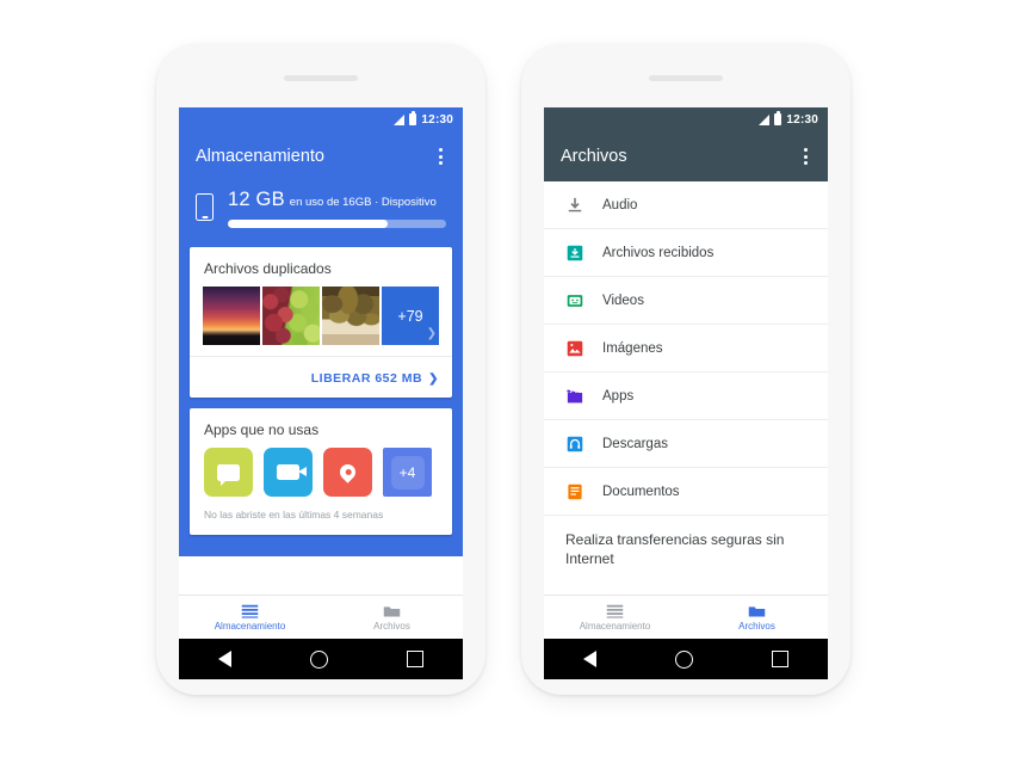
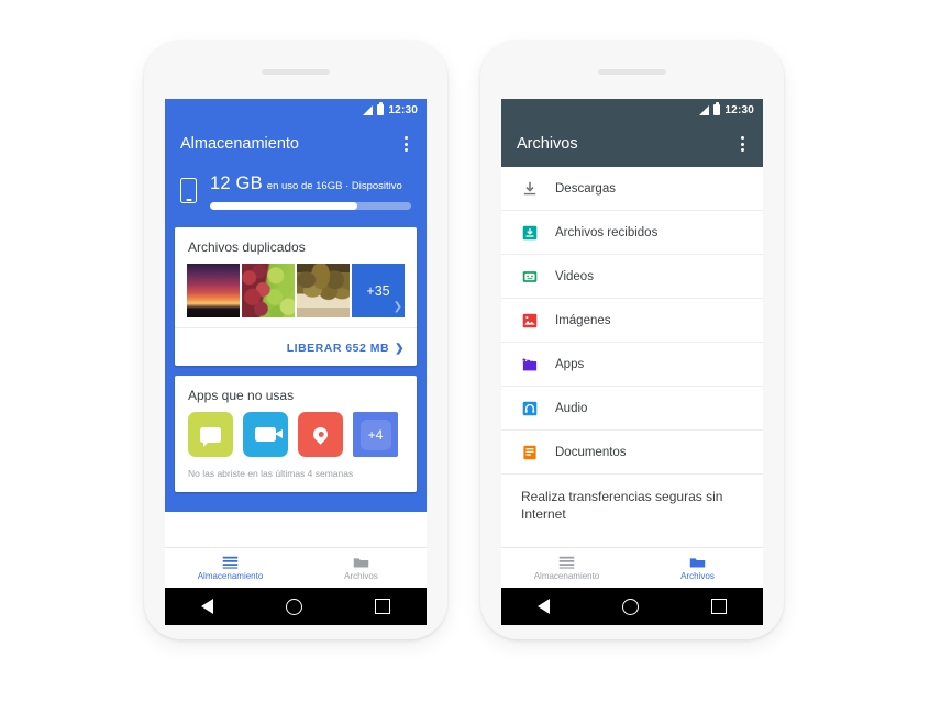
  12:30
  Almacenamiento
  12 GB en uso de 16GB · Dispositivo
  Archivos duplicados
- +79
+ +35
  ❯
  LIBERAR 652 MB ❯
  Apps que no usas
  +4
  No las abriste en las últimas 4 semanas
  Almacenamiento
  Archivos
  12:30
  Archivos
- Audio
+ Descargas
  Archivos recibidos
  Videos
  Imágenes
  Apps
- Descargas
+ Audio
  Documentos
  Realiza transferencias seguras sin Internet
  Almacenamiento
  Archivos
